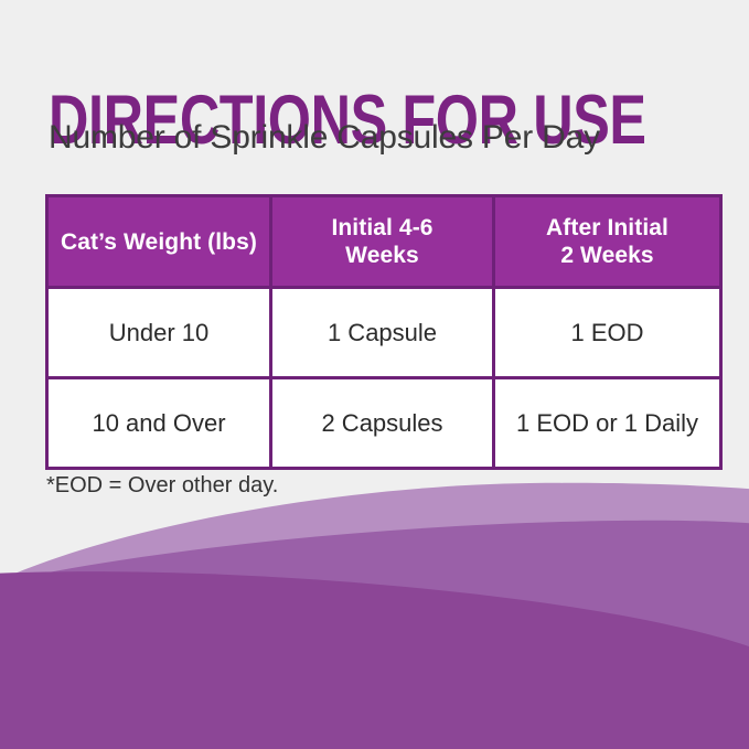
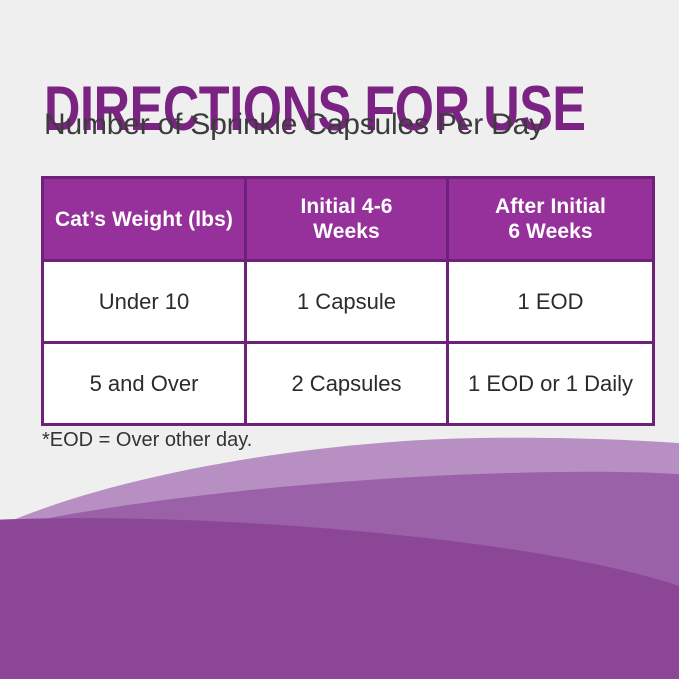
  DIRECTIONS FOR USE
  Number of Sprinkle Capsules Per Day
- Cat’s Weight (lbs)	Initial 4-6 Weeks	After Initial 2 Weeks
+ Cat’s Weight (lbs)	Initial 4-6 Weeks	After Initial 6 Weeks
  Under 10	1 Capsule	1 EOD
- 10 and Over	2 Capsules	1 EOD or 1 Daily
+ 5 and Over	2 Capsules	1 EOD or 1 Daily
  *EOD = Over other day.
